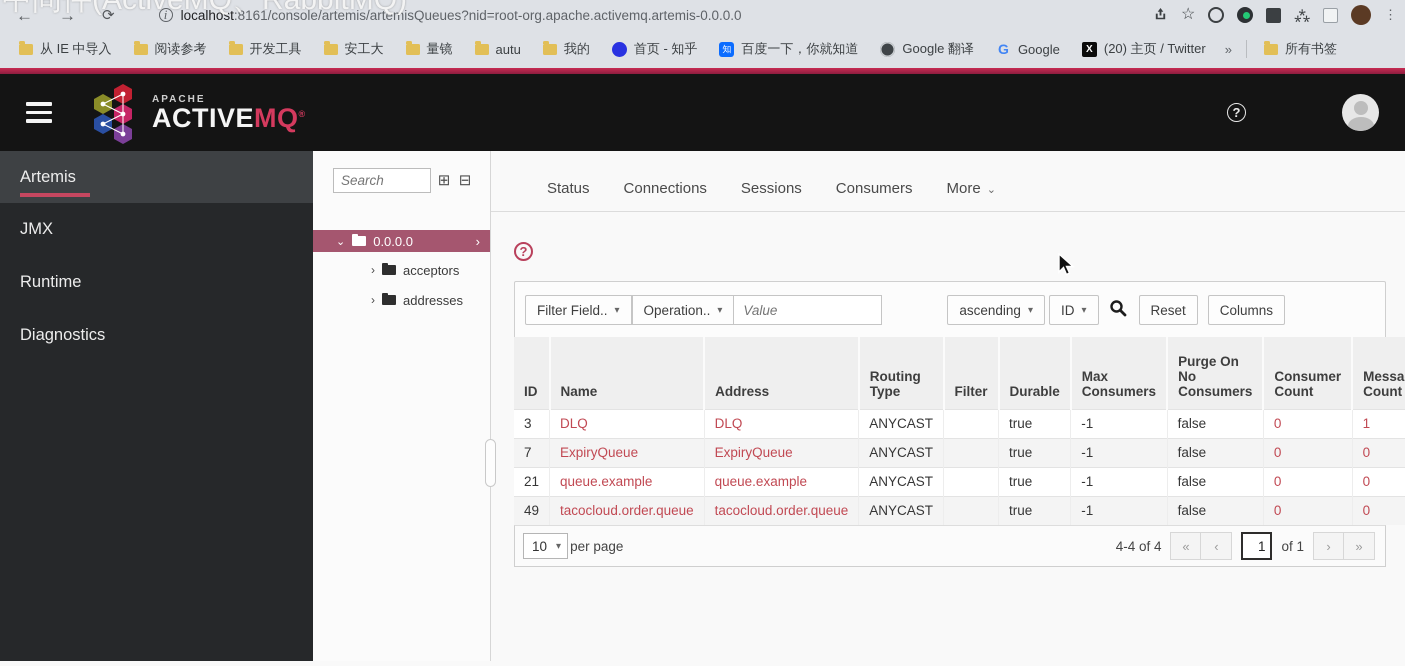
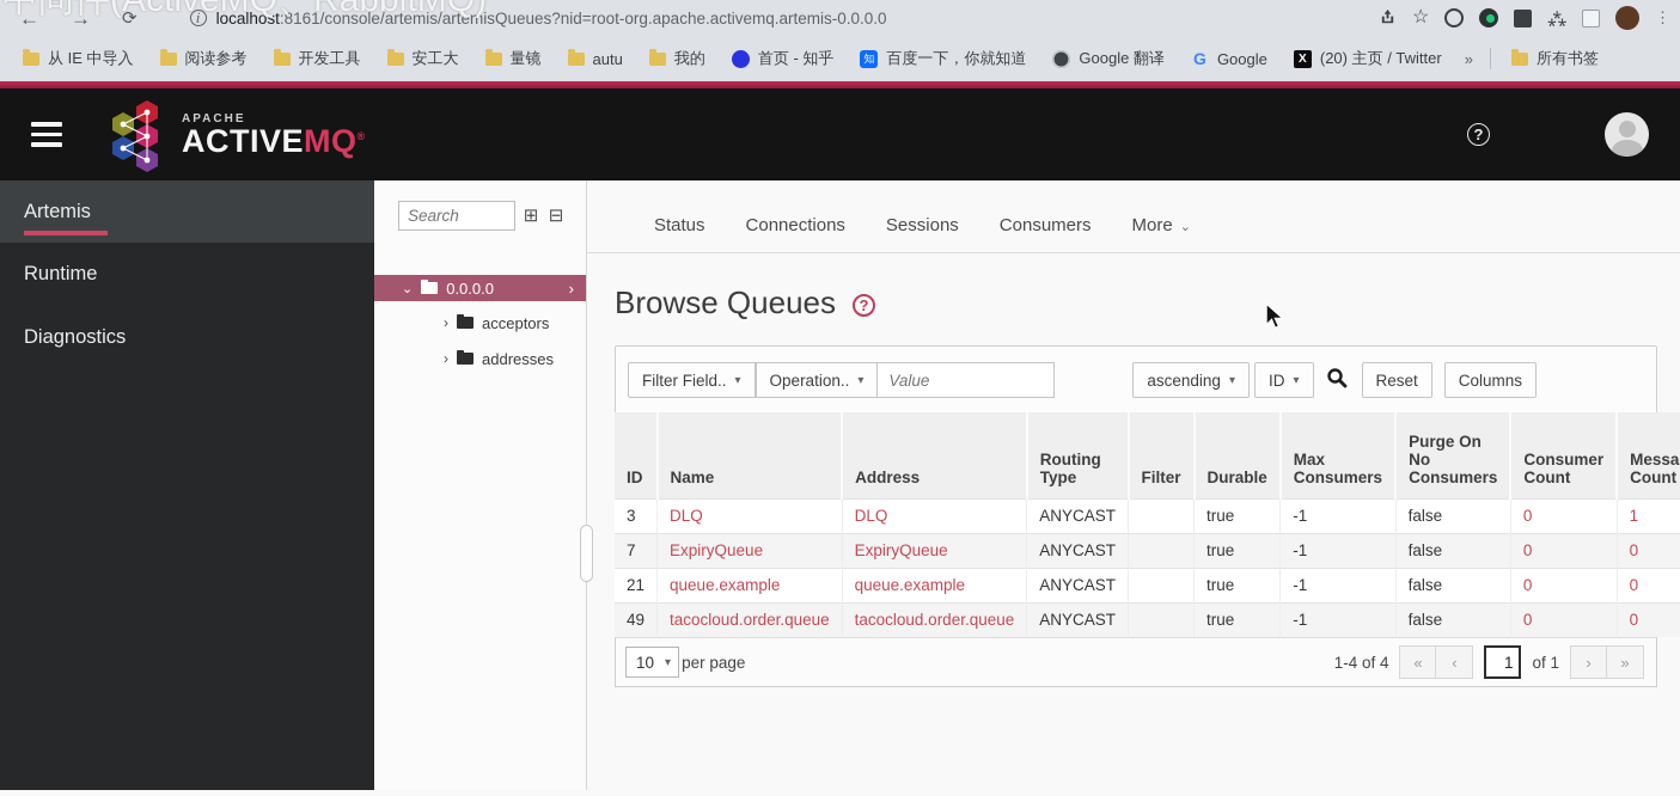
  ←
  →
  ⟳
  i
  localhost:8161/console/artemis/artemisQueues?nid=root-org.apache.activemq.artemis-0.0.0.0
  ☆
  ⁂
  ⋮
  从 IE 中导入
  阅读参考
  开发工具
  安工大
  量镜
  autu
  我的
  首页 - 知乎
  知
  百度一下，你就知道
  Google 翻译
  G
  Google
  X
  (20) 主页 / Twitter
  »
  所有书签
  APACHE
  ACTIVEMQ®
  ?
  Artemis
- JMX
  Runtime
  Diagnostics
  Search
  ⊞
  ⊟
  ⌄
  0.0.0.0
  ›
  ›
  acceptors
  ›
  addresses
  Status
  Connections
  Sessions
  Consumers
  More ⌄
+ Browse Queues
  ?
  Filter Field..
  ▾
  Operation..
  ▾
  Value
  ascending
  ▾
  ID
  ▾
  Reset
  Columns
  ID	Name	Address	Routing Type	Filter	Durable	Max Consumers	Purge On No Consumers	Consumer Count	Messa Count
  3	DLQ	DLQ	ANYCAST		true	-1	false	0	1
  7	ExpiryQueue	ExpiryQueue	ANYCAST		true	-1	false	0	0
  21	queue.example	queue.example	ANYCAST		true	-1	false	0	0
  49	tacocloud.order.queue	tacocloud.order.queue	ANYCAST		true	-1	false	0	0
  10
  ▾
  per page
- 4-4 of 4
+ 1-4 of 4
  «
  ‹
  1
  of 1
  ›
  »
